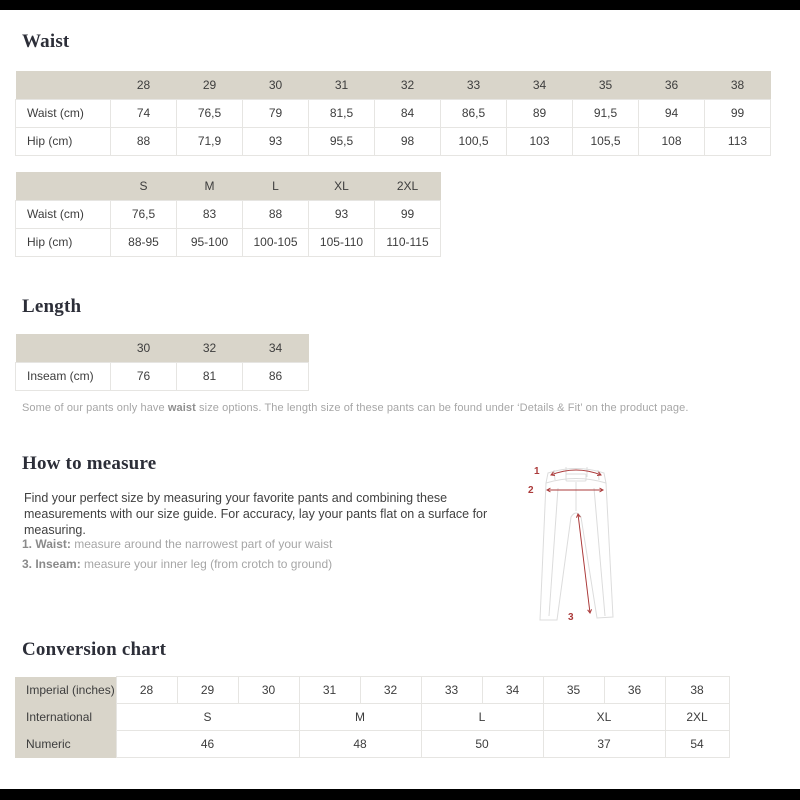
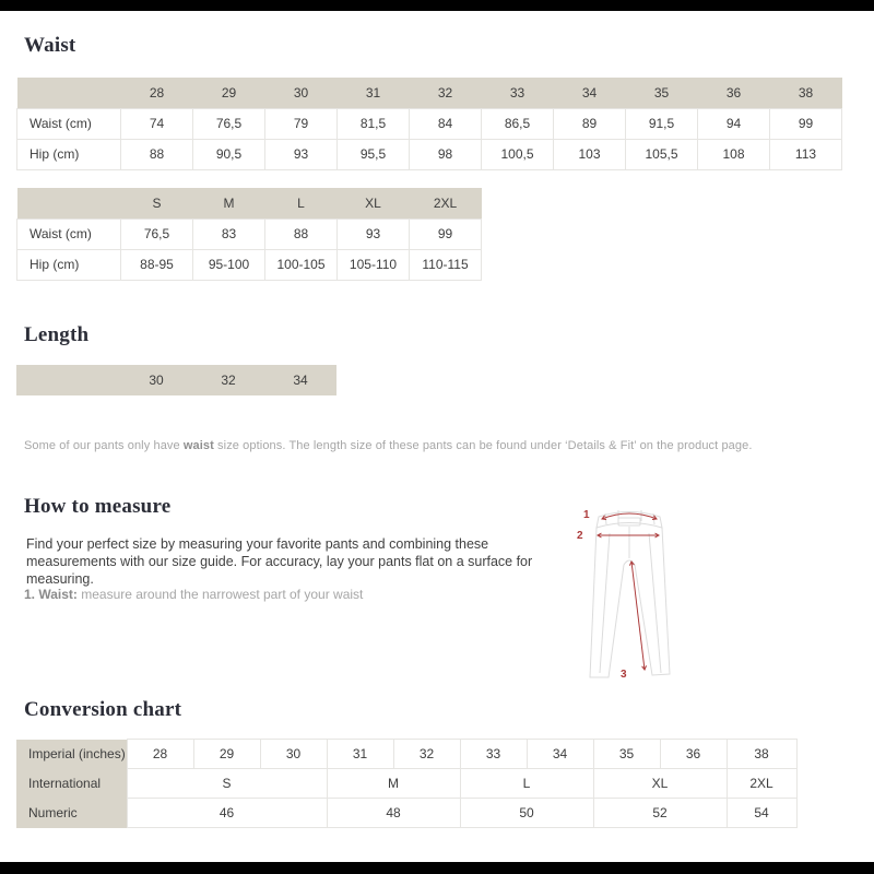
  Waist
  	28	29	30	31	32	33	34	35	36	38
  Waist (cm)	74	76,5	79	81,5	84	86,5	89	91,5	94	99
- Hip (cm)	88	71,9	93	95,5	98	100,5	103	105,5	108	113
+ Hip (cm)	88	90,5	93	95,5	98	100,5	103	105,5	108	113
  	S	M	L	XL	2XL
  Waist (cm)	76,5	83	88	93	99
  Hip (cm)	88-95	95-100	100-105	105-110	110-115
  Length
  	30	32	34
- Inseam (cm)	76	81	86
  Some of our pants only have waist size options. The length size of these pants can be found under ‘Details & Fit’ on the product page.
  How to measure
  Find your perfect size by measuring your favorite pants and combining these measurements with our size guide. For accuracy, lay your pants flat on a surface for measuring.
  1. Waist: measure around the narrowest part of your waist
- 3. Inseam: measure your inner leg (from crotch to ground)
  1
  2
  3
  Conversion chart
  Imperial (inches)	28	29	30	31	32	33	34	35	36	38
  International	S	M	L	XL	2XL
- Numeric	46	48	50	37	54
+ Numeric	46	48	50	52	54
